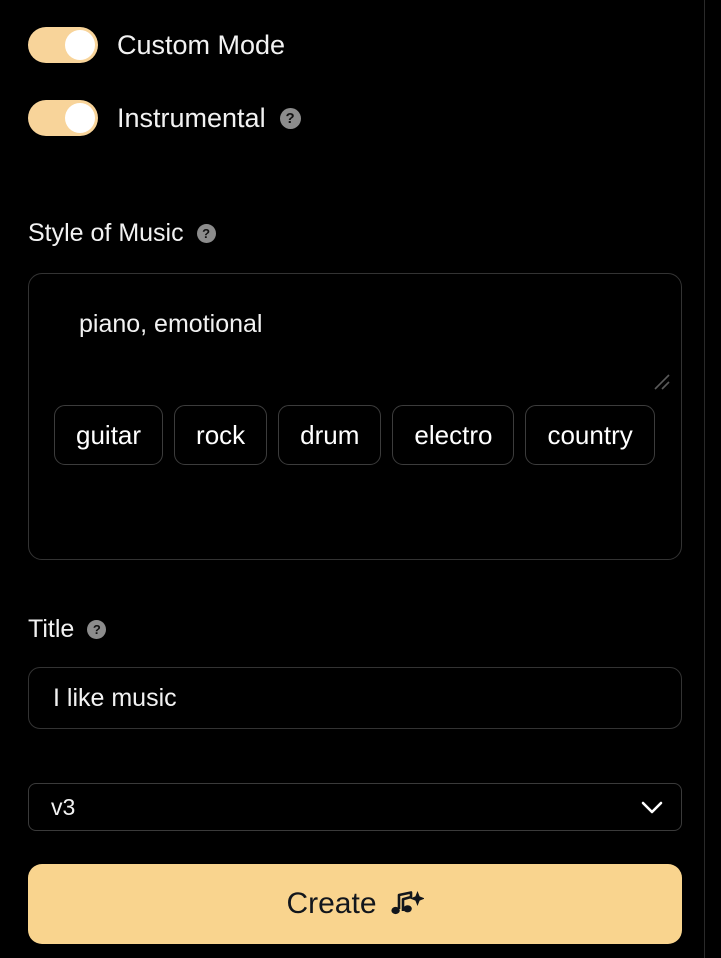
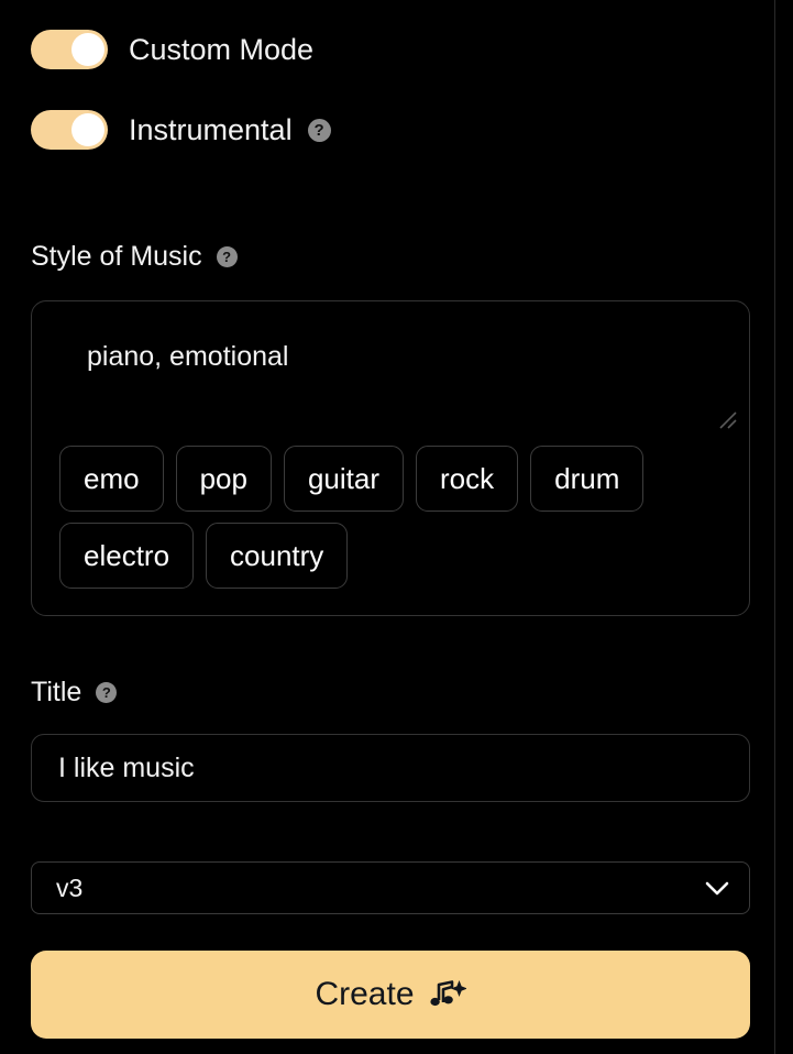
  Custom Mode
  Instrumental
  ?
  Style of Music
  ?
  piano, emotional
+ emo
+ pop
  guitar
  rock
  drum
  electro
  country
  Title
  ?
  I like music
  v3
  Create
